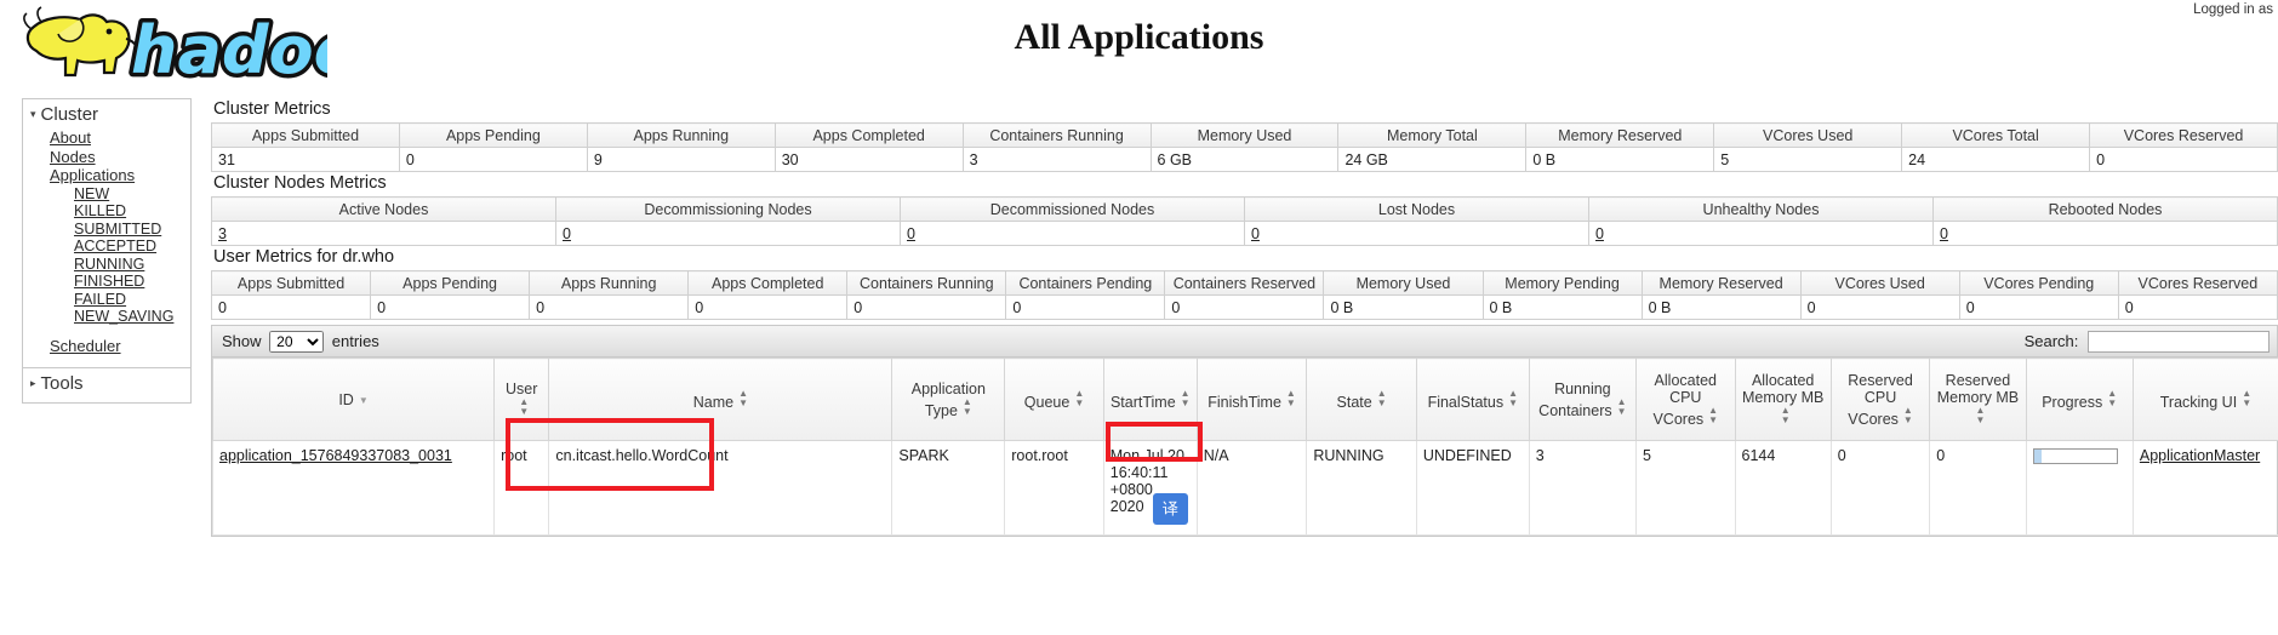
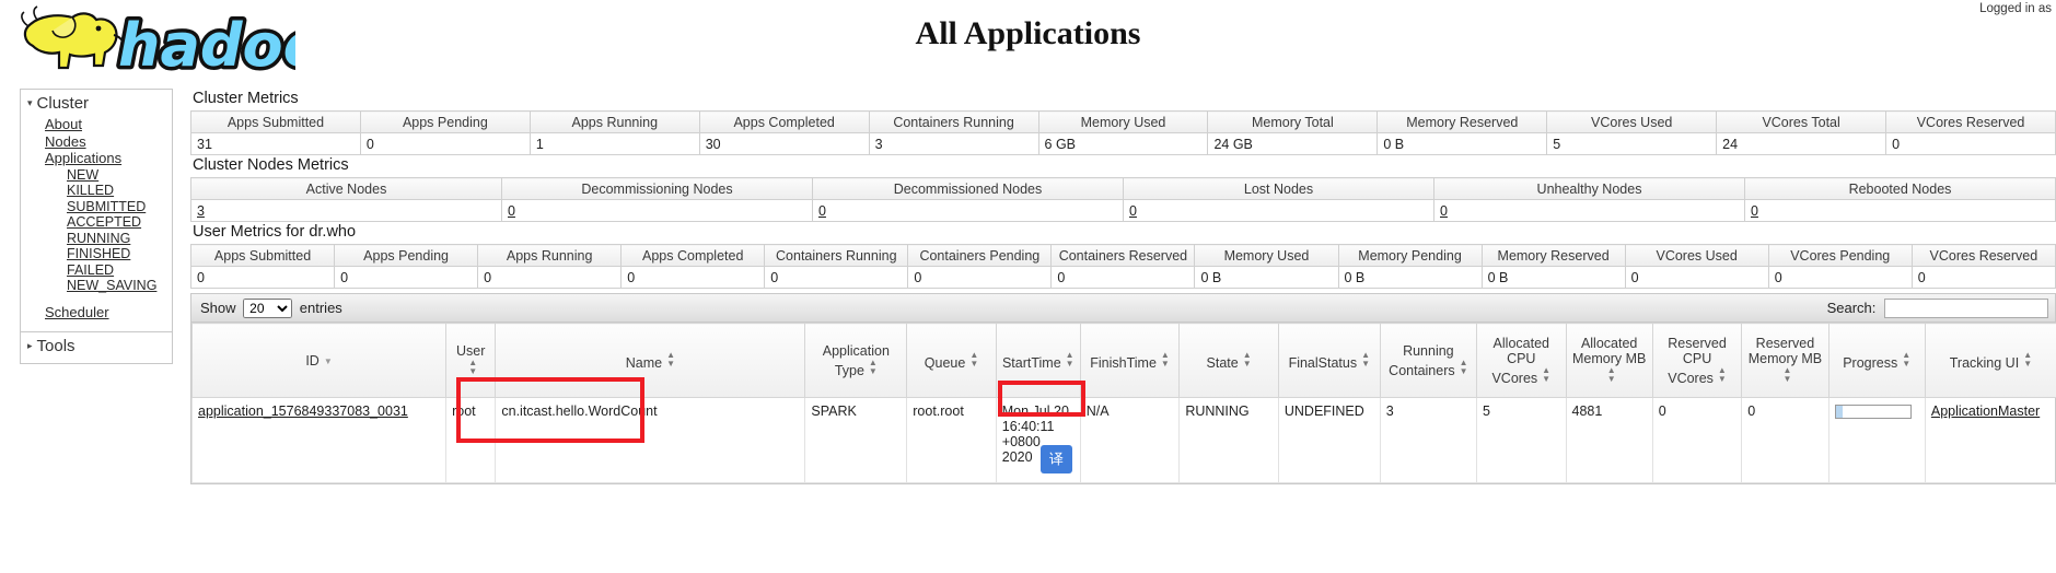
  All Applications
  Logged in as
  ▾ Cluster
  About
  Nodes
  Applications
  NEW
  KILLED
  SUBMITTED
  ACCEPTED
  RUNNING
  FINISHED
  FAILED
  NEW_SAVING
  Scheduler
  ▸ Tools
  Cluster Metrics
  Apps Submitted	Apps Pending	Apps Running	Apps Completed	Containers Running	Memory Used	Memory Total	Memory Reserved	VCores Used	VCores Total	VCores Reserved
- 31	0	9	30	3	6 GB	24 GB	0 B	5	24	0
+ 31	0	1	30	3	6 GB	24 GB	0 B	5	24	0
  Cluster Nodes Metrics
  Active Nodes	Decommissioning Nodes	Decommissioned Nodes	Lost Nodes	Unhealthy Nodes	Rebooted Nodes
  3	0	0	0	0	0
  User Metrics for dr.who
  Apps Submitted	Apps Pending	Apps Running	Apps Completed	Containers Running	Containers Pending	Containers Reserved	Memory Used	Memory Pending	Memory Reserved	VCores Used	VCores Pending	VCores Reserved
  0	0	0	0	0	0	0	0 B	0 B	0 B	0	0	0
  Show 20 entries
  Search:
  ID ▼	User	Name	Application Type	Queue	StartTime	FinishTime	State	FinalStatus	Running Containers	Allocated CPU VCores	Allocated Memory MB	Reserved CPU VCores	Reserved Memory MB	Progress	Tracking UI
- application_1576849337083_0031	root	cn.itcast.hello.WordCount	SPARK	root.root	Mon Jul 20 16:40:11 +0800 2020	N/A	RUNNING	UNDEFINED	3	5	6144	0	0		ApplicationMaster
+ application_1576849337083_0031	root	cn.itcast.hello.WordCount	SPARK	root.root	Mon Jul 20 16:40:11 +0800 2020	N/A	RUNNING	UNDEFINED	3	5	4881	0	0		ApplicationMaster
  译
